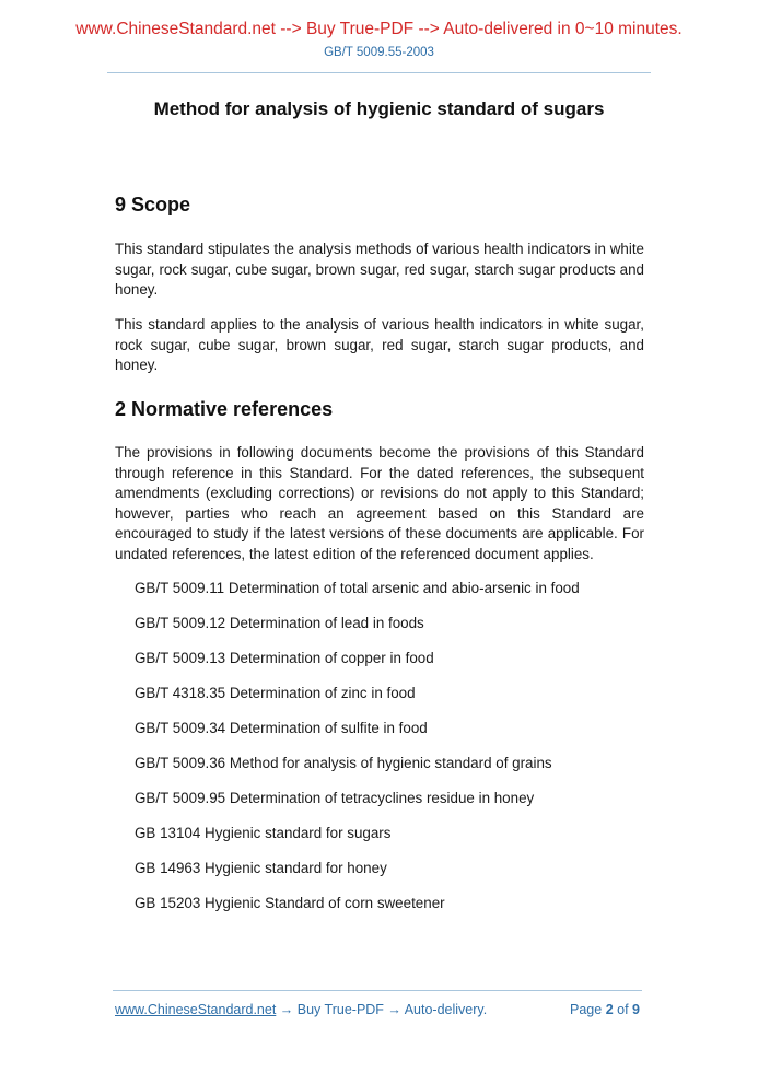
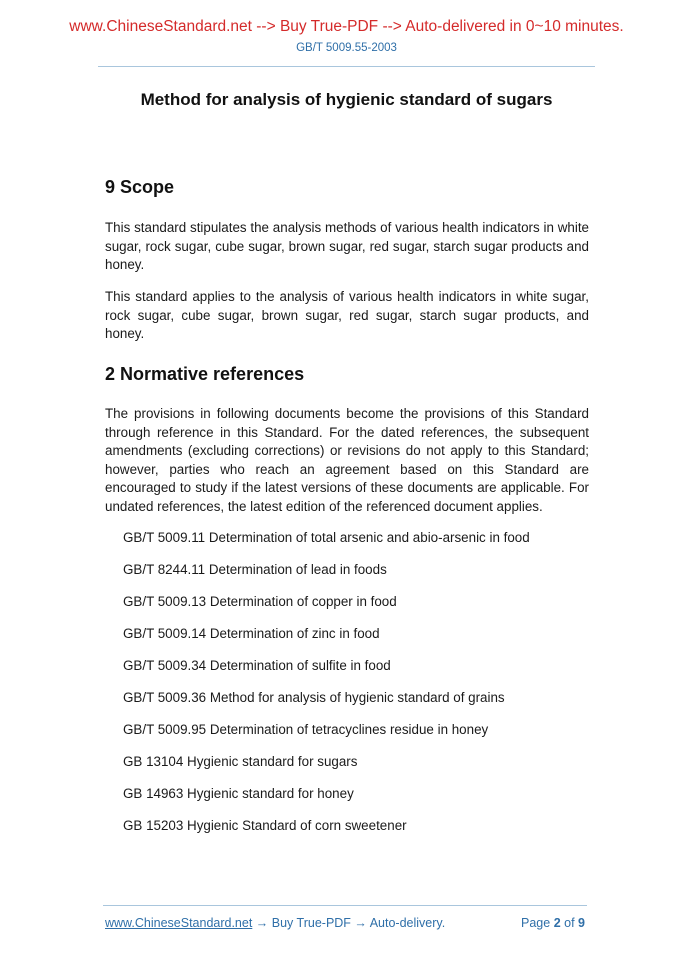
  www.ChineseStandard.net --> Buy True-PDF --> Auto-delivered in 0~10 minutes.
  GB/T 5009.55-2003
  Method for analysis of hygienic standard of sugars
  9 Scope
  This standard stipulates the analysis methods of various health indicators in white sugar, rock sugar, cube sugar, brown sugar, red sugar, starch sugar products and honey.
  This standard applies to the analysis of various health indicators in white sugar, rock sugar, cube sugar, brown sugar, red sugar, starch sugar products, and honey.
  2 Normative references
  The provisions in following documents become the provisions of this Standard through reference in this Standard. For the dated references, the subsequent amendments (excluding corrections) or revisions do not apply to this Standard; however, parties who reach an agreement based on this Standard are encouraged to study if the latest versions of these documents are applicable. For undated references, the latest edition of the referenced document applies.
  GB/T 5009.11 Determination of total arsenic and abio-arsenic in food
- GB/T 5009.12 Determination of lead in foods
+ GB/T 8244.11 Determination of lead in foods
  GB/T 5009.13 Determination of copper in food
- GB/T 4318.35 Determination of zinc in food
+ GB/T 5009.14 Determination of zinc in food
  GB/T 5009.34 Determination of sulfite in food
  GB/T 5009.36 Method for analysis of hygienic standard of grains
  GB/T 5009.95 Determination of tetracyclines residue in honey
  GB 13104 Hygienic standard for sugars
  GB 14963 Hygienic standard for honey
  GB 15203 Hygienic Standard of corn sweetener
  www.ChineseStandard.net → Buy True-PDF → Auto-delivery.
  Page 2 of 9
